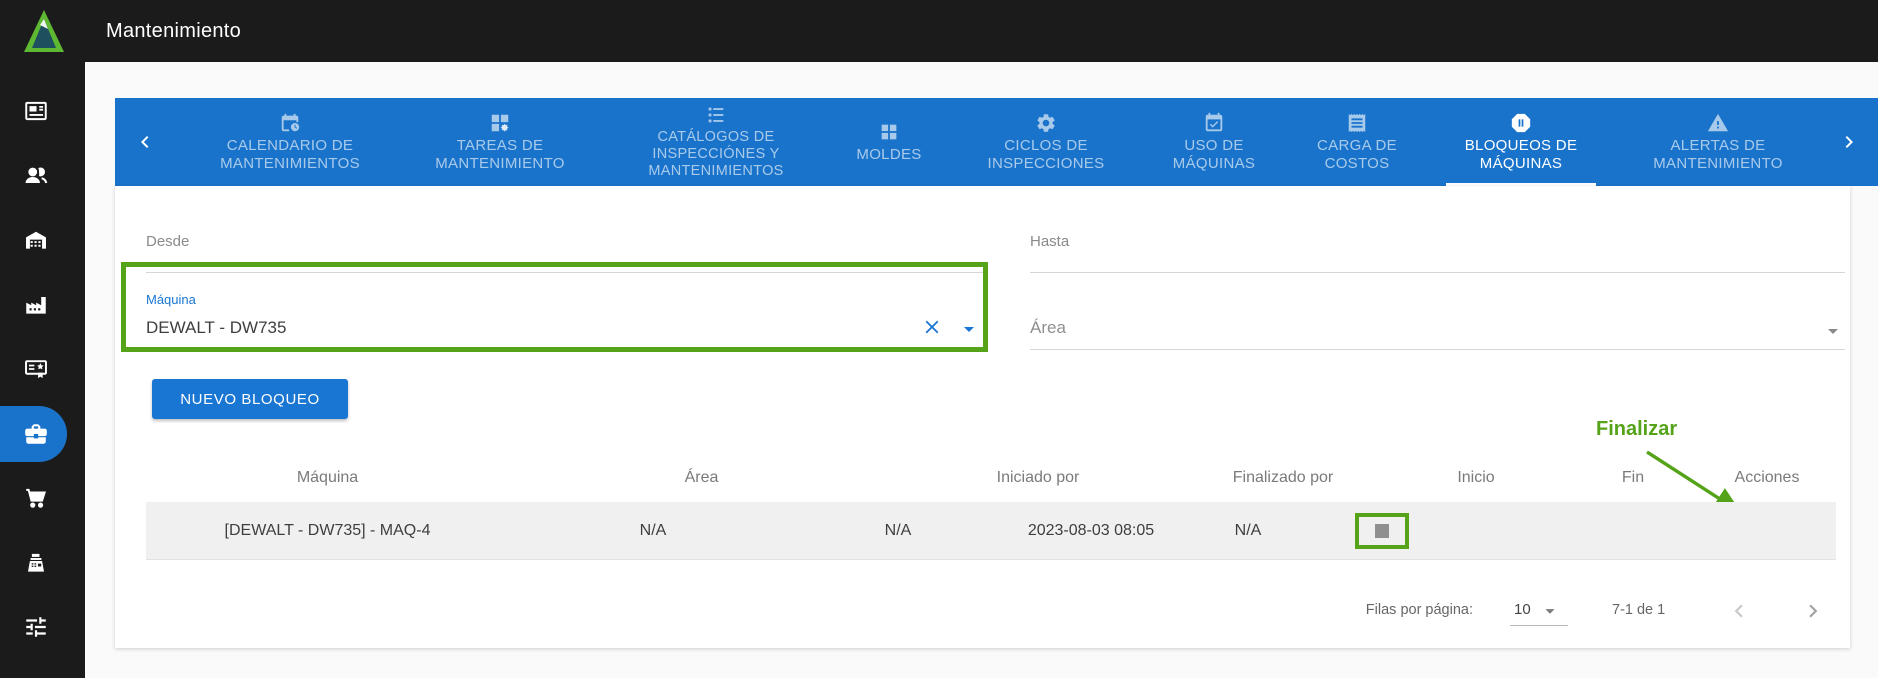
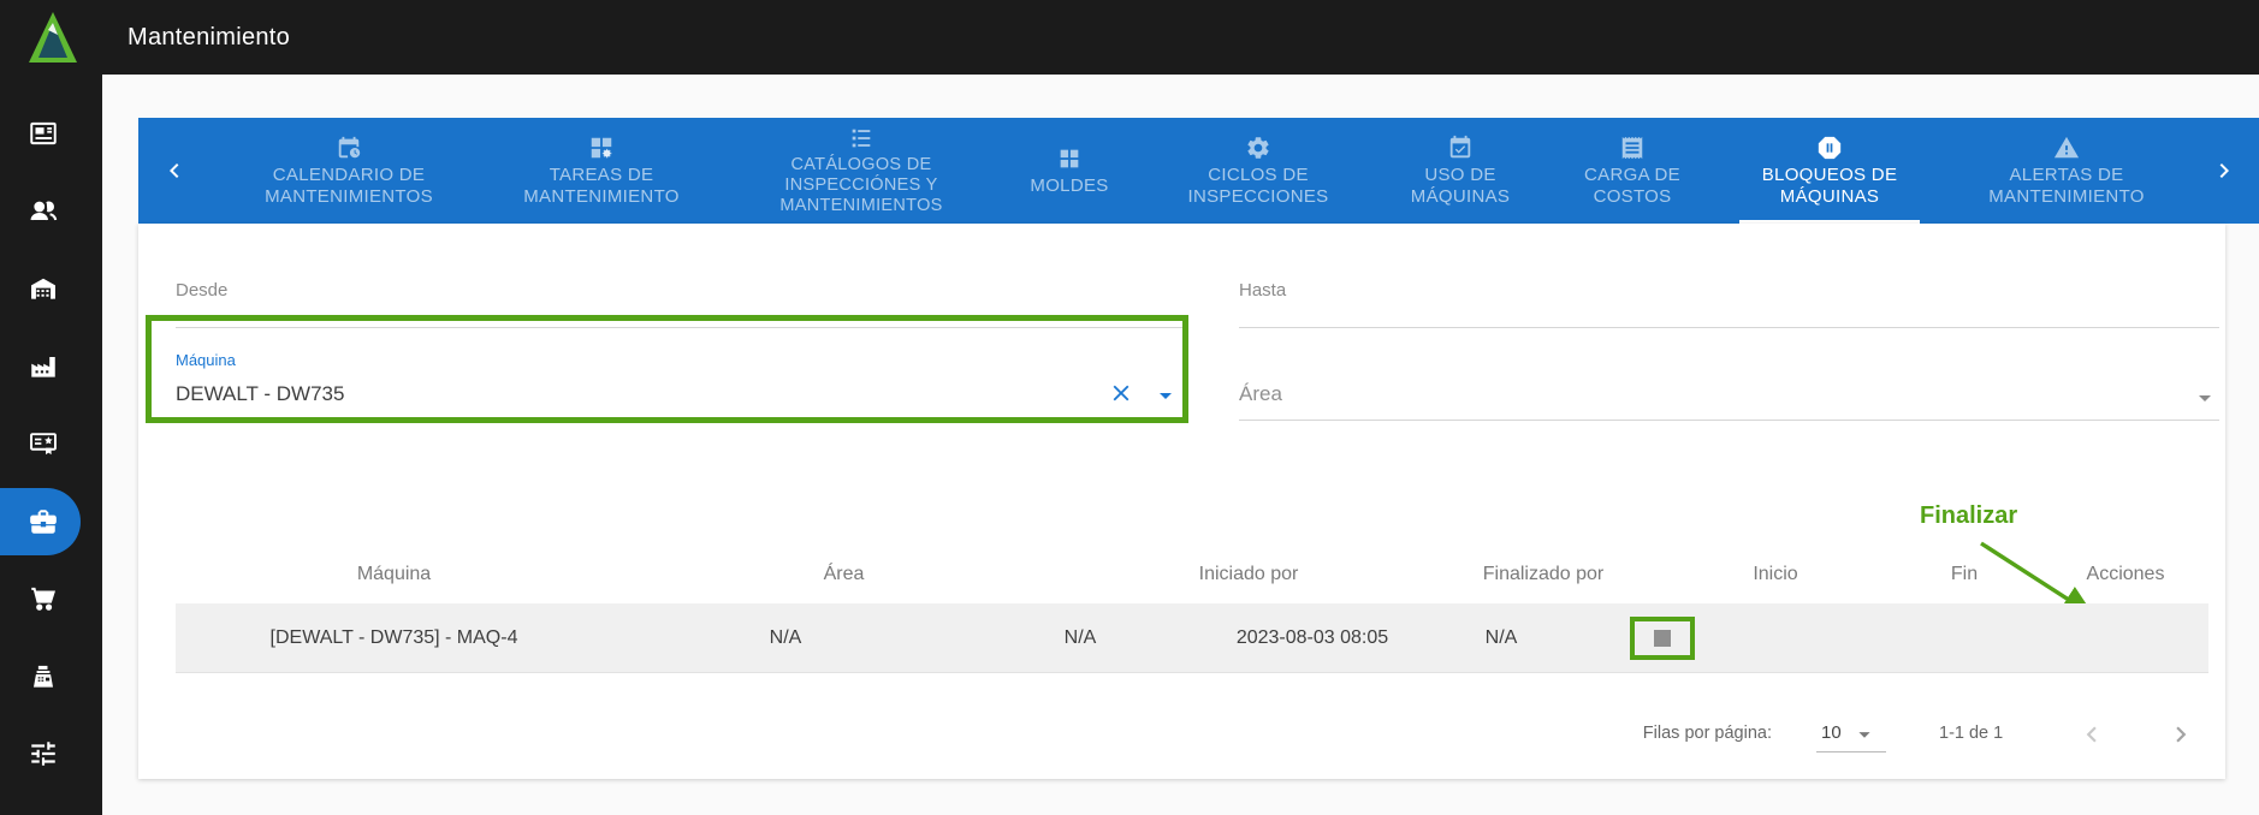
  Mantenimiento
  CALENDARIO DE
  MANTENIMIENTOS
  TAREAS DE
  MANTENIMIENTO
  CATÁLOGOS DE
  INSPECCIÓNES Y
  MANTENIMIENTOS
  MOLDES
  CICLOS DE
  INSPECCIONES
  USO DE
  MÁQUINAS
  CARGA DE
  COSTOS
  BLOQUEOS DE
  MÁQUINAS
  ALERTAS DE
  MANTENIMIENTO
  Desde
  Hasta
  Máquina
  DEWALT - DW735
  Área
- NUEVO BLOQUEO
  Finalizar
  Máquina
  Área
  Iniciado por
  Finalizado por
  Inicio
  Fin
  Acciones
  [DEWALT - DW735] - MAQ-4
  N/A
  N/A
  2023-08-03 08:05
  N/A
  Filas por página:
  10
- 7-1 de 1
+ 1-1 de 1
